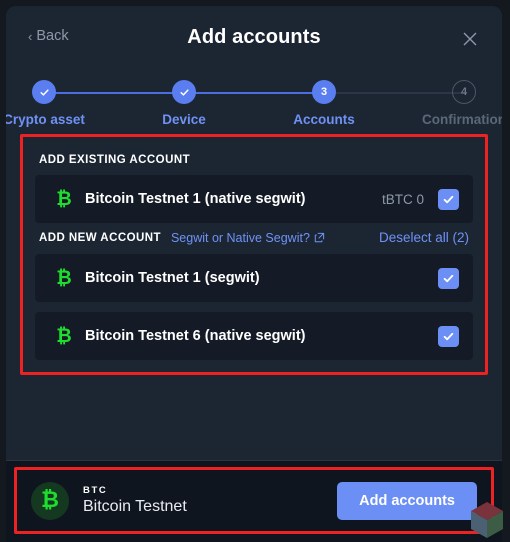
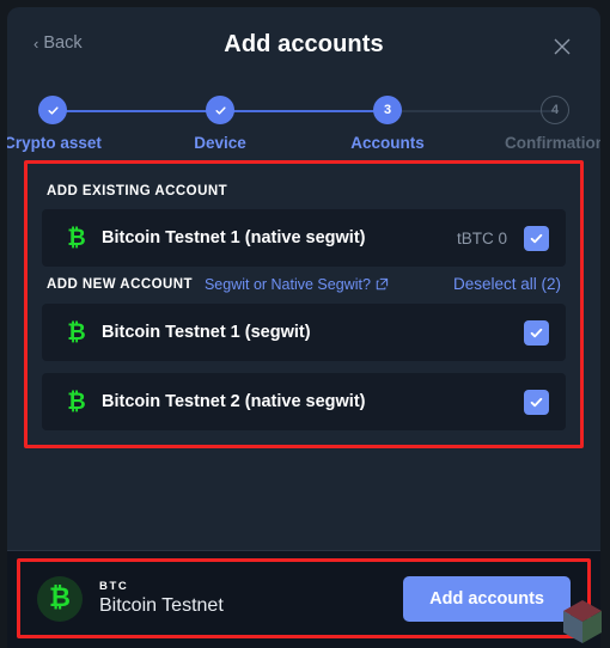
  ‹
  Back
  Add accounts
  Crypto asset
  Device
  3
  Accounts
  4
  Confirmation
  ADD EXISTING ACCOUNT
  ₿
  Bitcoin Testnet 1 (native segwit)
  tBTC 0
  ADD NEW ACCOUNT
  Segwit or Native Segwit?
  Deselect all (2)
  ₿
  Bitcoin Testnet 1 (segwit)
  ₿
- Bitcoin Testnet 6 (native segwit)
+ Bitcoin Testnet 2 (native segwit)
  ₿
  BTC
  Bitcoin Testnet
  Add accounts
